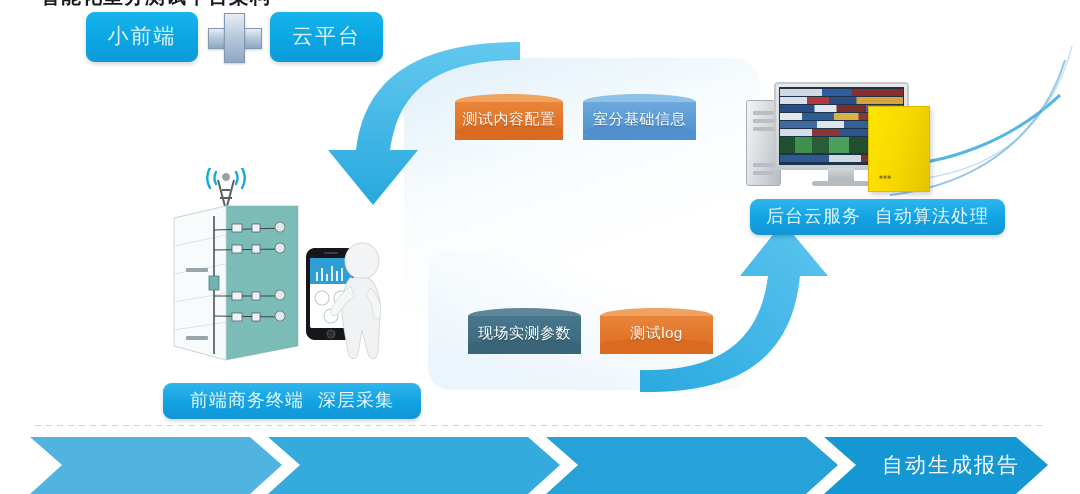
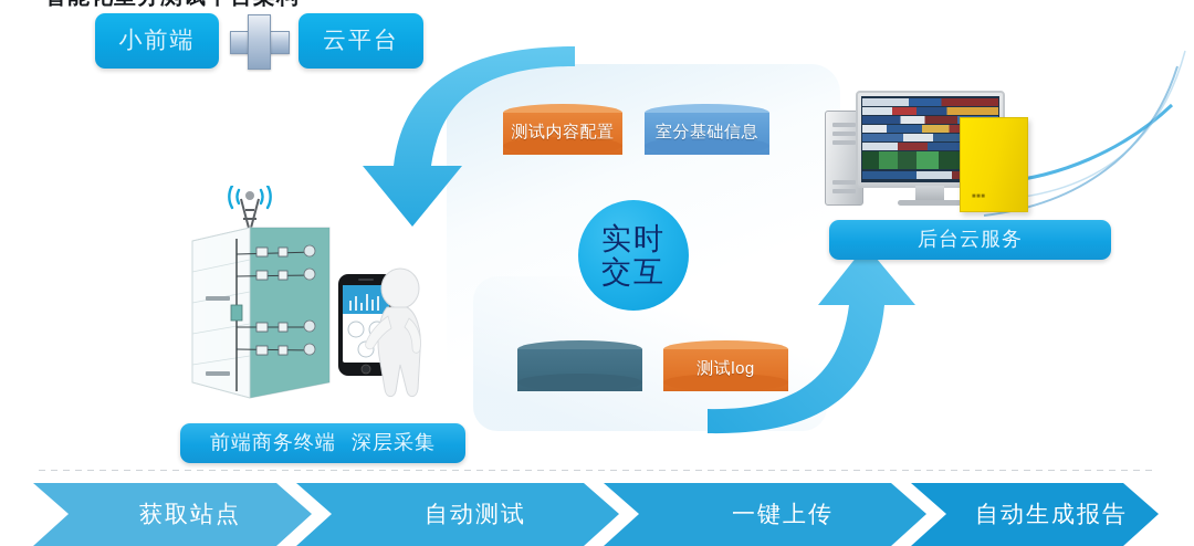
  小前端
  云平台
  后台云服务
- 自动算法处理
  测试内容配置
  室分基础信息
- 现场实测参数
  测试log
+ 实时
+ 交互
  前端商务终端
  深层采集
+ 获取站点
+ 自动测试
+ 一键上传
  自动生成报告
